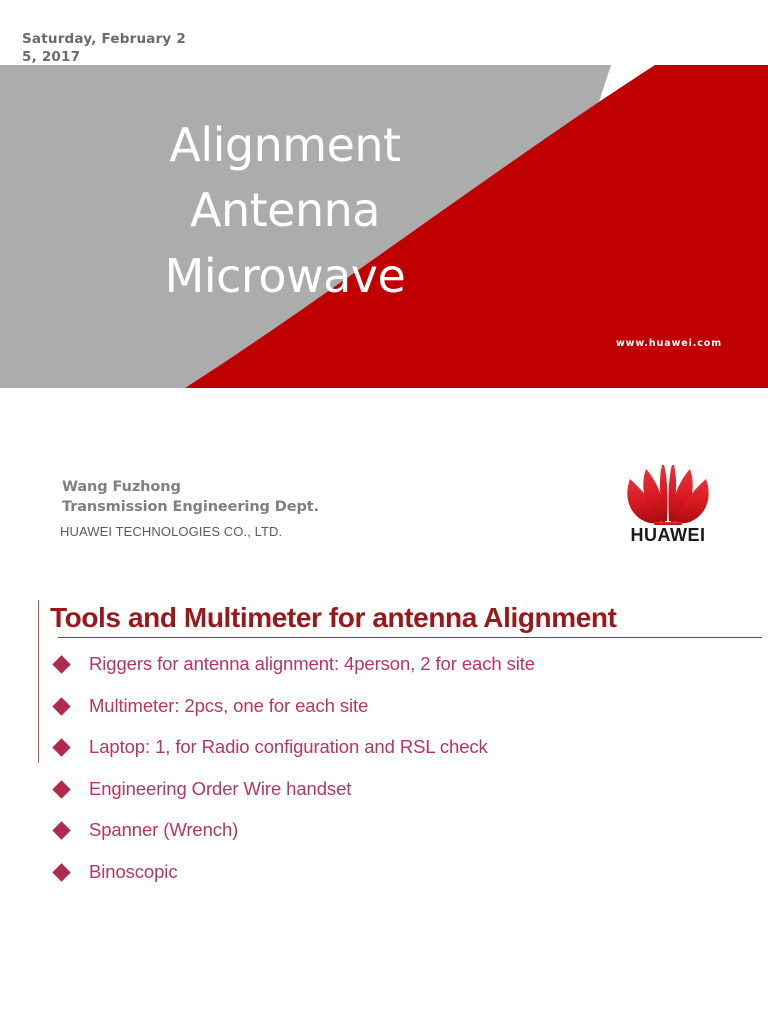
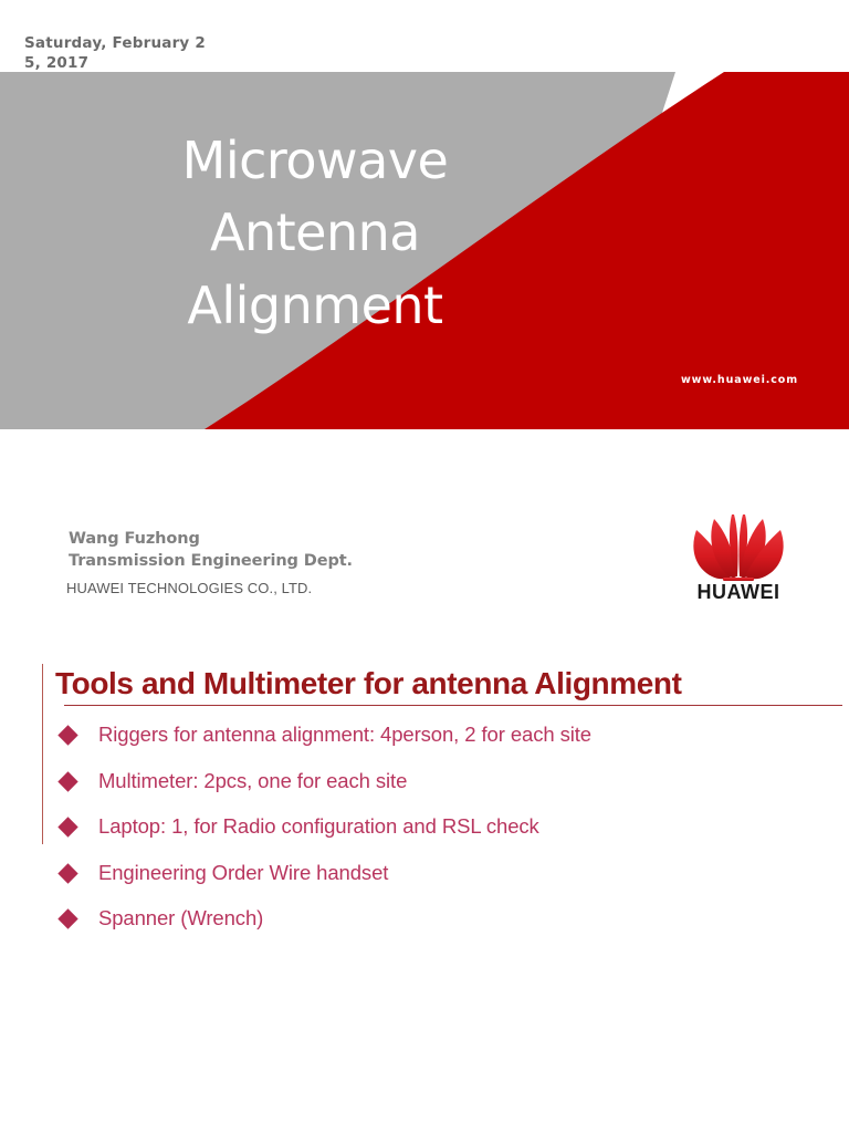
  Saturday, February 25, 2017
- Alignment
+ Microwave
  Antenna
- Microwave
+ Alignment
  www.huawei.com
  Wang Fuzhong
  Transmission Engineering Dept.
  HUAWEI TECHNOLOGIES CO., LTD.
  HUAWEI
  Tools and Multimeter for antenna Alignment
  Riggers for antenna alignment: 4person, 2 for each site
  Multimeter: 2pcs, one for each site
  Laptop: 1, for Radio configuration and RSL check
  Engineering Order Wire handset
  Spanner (Wrench)
- Binoscopic
